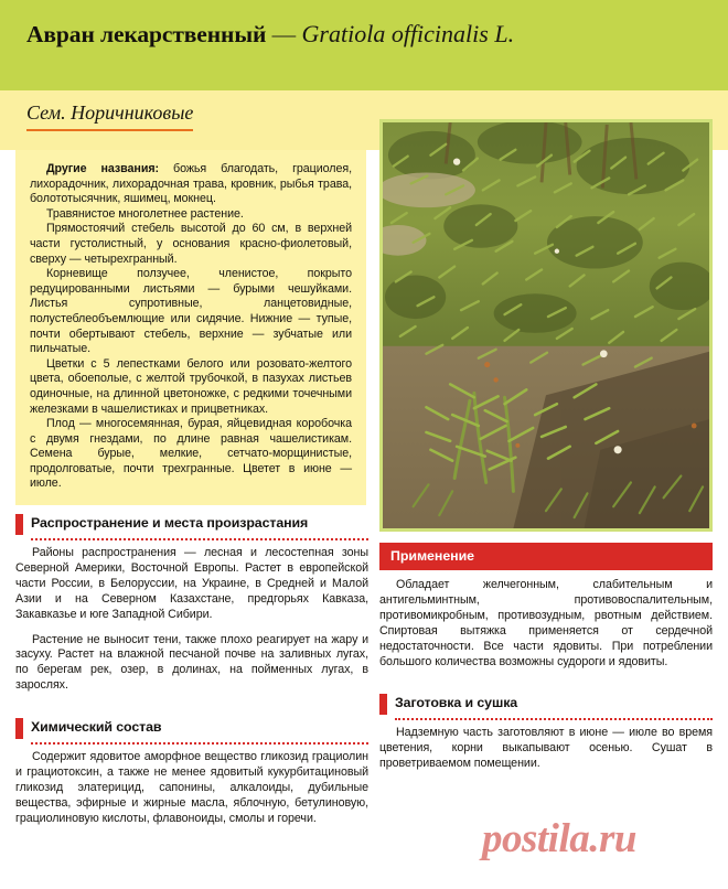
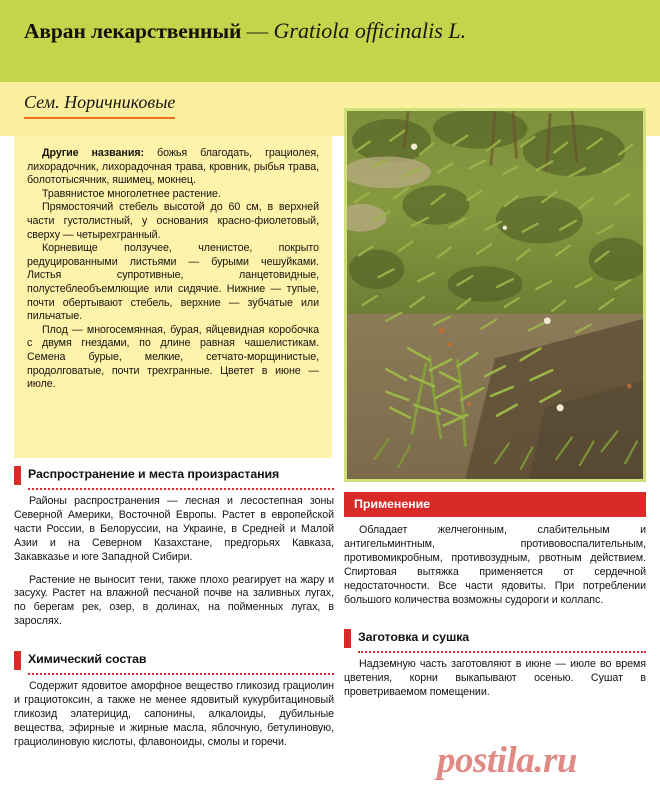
  Авран лекарственный — Gratiola officinalis L.
  Сем. Норичниковые
  Другие названия: божья благодать, грациолея, лихорадочник, лихорадочная трава, кровник, рыбья трава, болототысячник, яшимец, мокнец.
  Травянистое многолетнее растение.
  Прямостоячий стебель высотой до 60 см, в верхней части густолистный, у основания красно-фиолетовый, сверху — четырехгранный.
  Корневище ползучее, членистое, покрыто редуцированными листьями — бурыми чешуйками. Листья супротивные, ланцетовидные, полустеблеобъемлющие или сидячие. Нижние — тупые, почти обертывают стебель, верхние — зубчатые или пильчатые.
- Цветки с 5 лепестками белого или розовато-желтого цвета, обоеполые, с желтой трубочкой, в пазухах листьев одиночные, на длинной цветоножке, с редкими точечными железками в чашелистиках и прицветниках.
  Плод — многосемянная, бурая, яйцевидная коробочка с двумя гнездами, по длине равная чашелистикам. Семена бурые, мелкие, сетчато-морщинистые, продолговатые, почти трехгранные. Цветет в июне — июле.
  Распространение и места произрастания
  Районы распространения — лесная и лесостепная зоны Северной Америки, Восточной Европы. Растет в европейской части России, в Белоруссии, на Украине, в Средней и Малой Азии и на Северном Казахстане, предгорьях Кавказа, Закавказье и юге Западной Сибири.
  Растение не выносит тени, также плохо реагирует на жару и засуху. Растет на влажной песчаной почве на заливных лугах, по берегам рек, озер, в долинах, на пойменных лугах, в зарослях.
  Химический состав
  Содержит ядовитое аморфное вещество гликозид грациолин и грациотоксин, а также не менее ядовитый кукурбитациновый гликозид элатерицид, сапонины, алкалоиды, дубильные вещества, эфирные и жирные масла, яблочную, бетулиновую, грациолиновую кислоты, флавоноиды, смолы и горечи.
  Применение
- Обладает желчегонным, слабительным и антигельминтным, противовоспалительным, противомикробным, противозудным, рвотным действием. Спиртовая вытяжка применяется от сердечной недостаточности. Все части ядовиты. При потреблении большого количества возможны судороги и ядовиты.
+ Обладает желчегонным, слабительным и антигельминтным, противовоспалительным, противомикробным, противозудным, рвотным действием. Спиртовая вытяжка применяется от сердечной недостаточности. Все части ядовиты. При потреблении большого количества возможны судороги и коллапс.
  Заготовка и сушка
  Надземную часть заготовляют в июне — июле во время цветения, корни выкапывают осенью. Сушат в проветриваемом помещении.
  postila.ru
